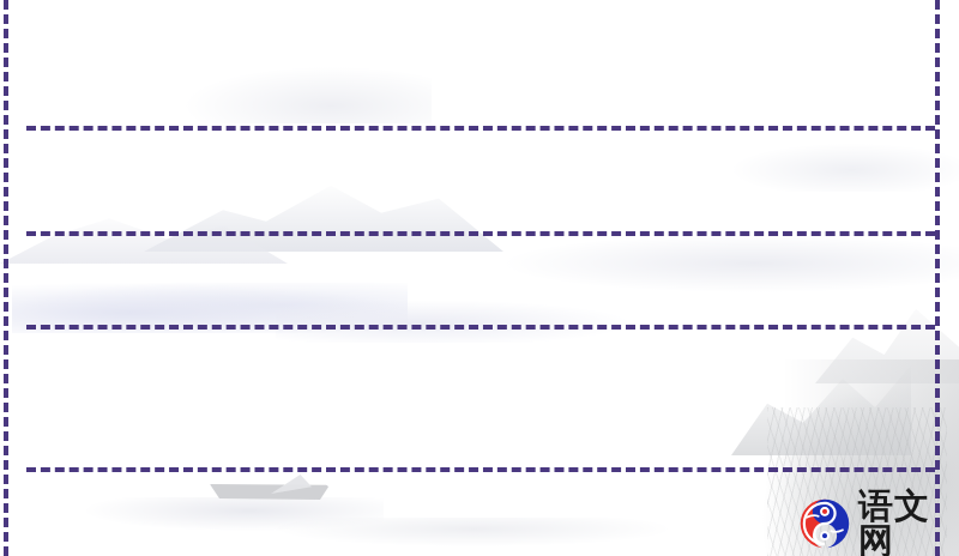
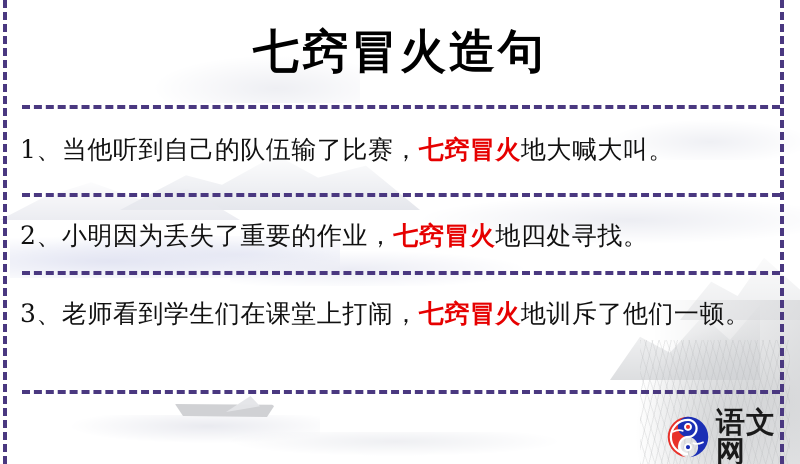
+ 七窍冒火造句
+ 1、当他听到自己的队伍输了比赛，七窍冒火地大喊大叫。
+ 2、小明因为丢失了重要的作业，七窍冒火地四处寻找。
+ 3、老师看到学生们在课堂上打闹，七窍冒火地训斥了他们一顿。
  语文网
